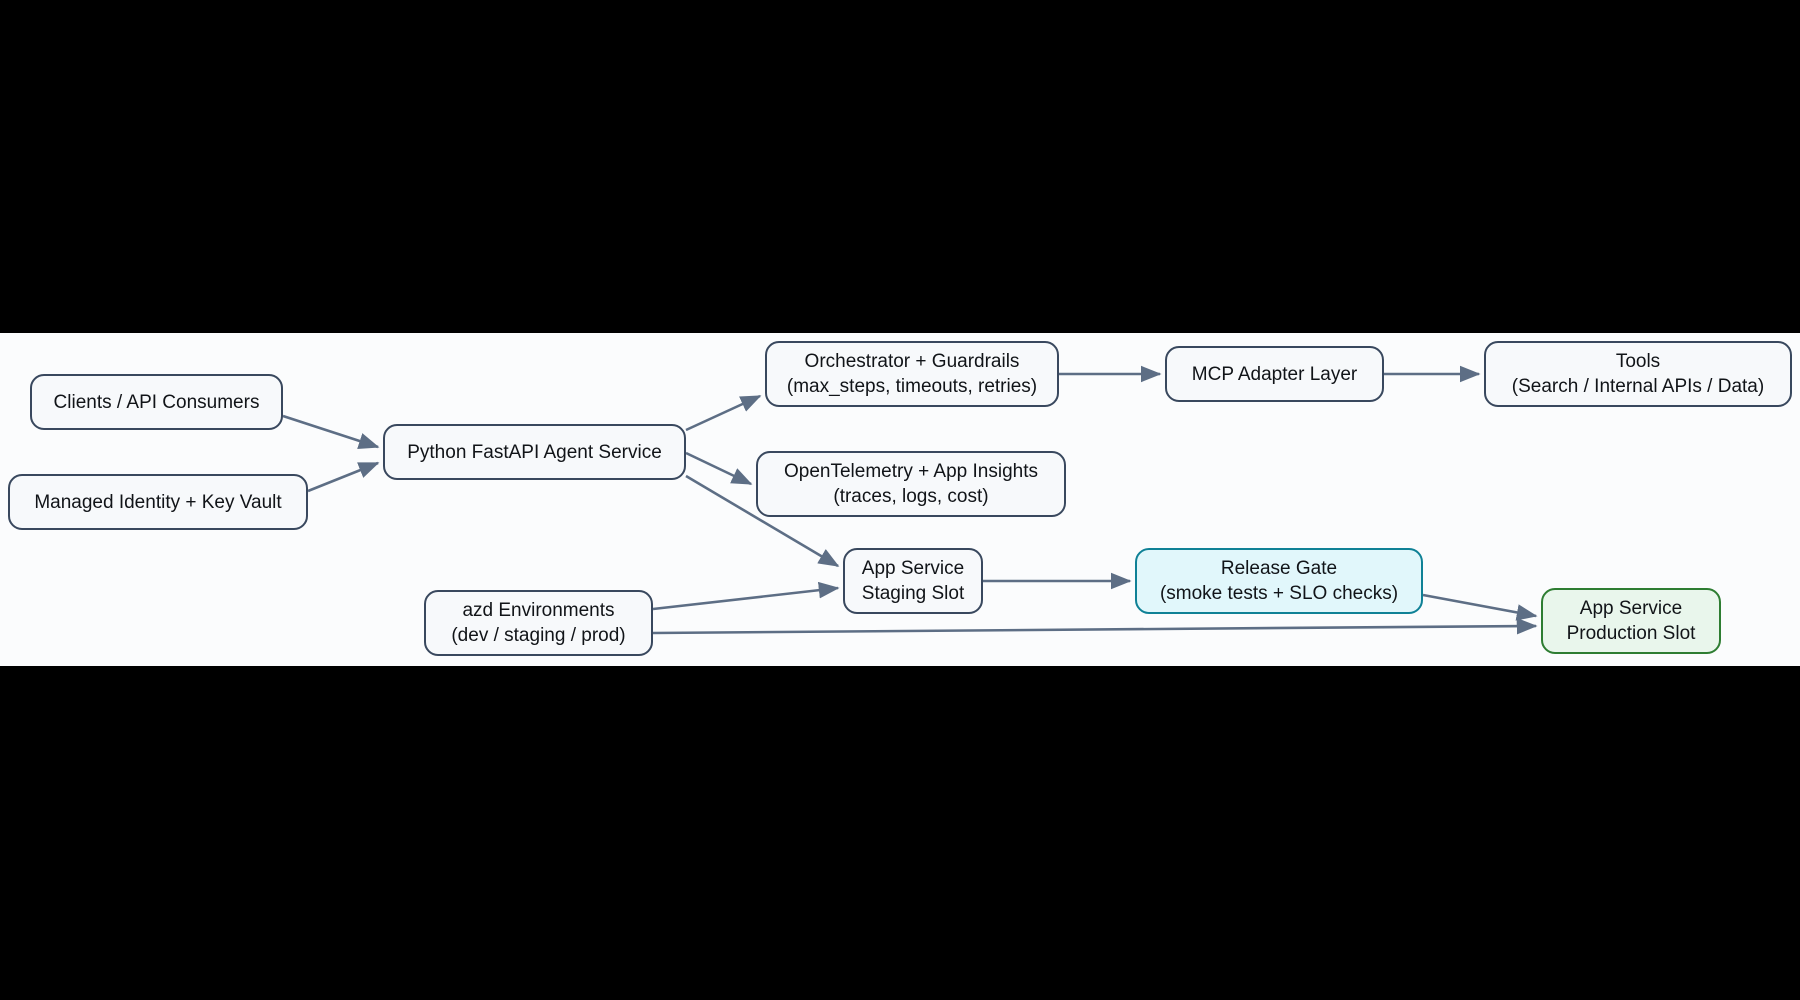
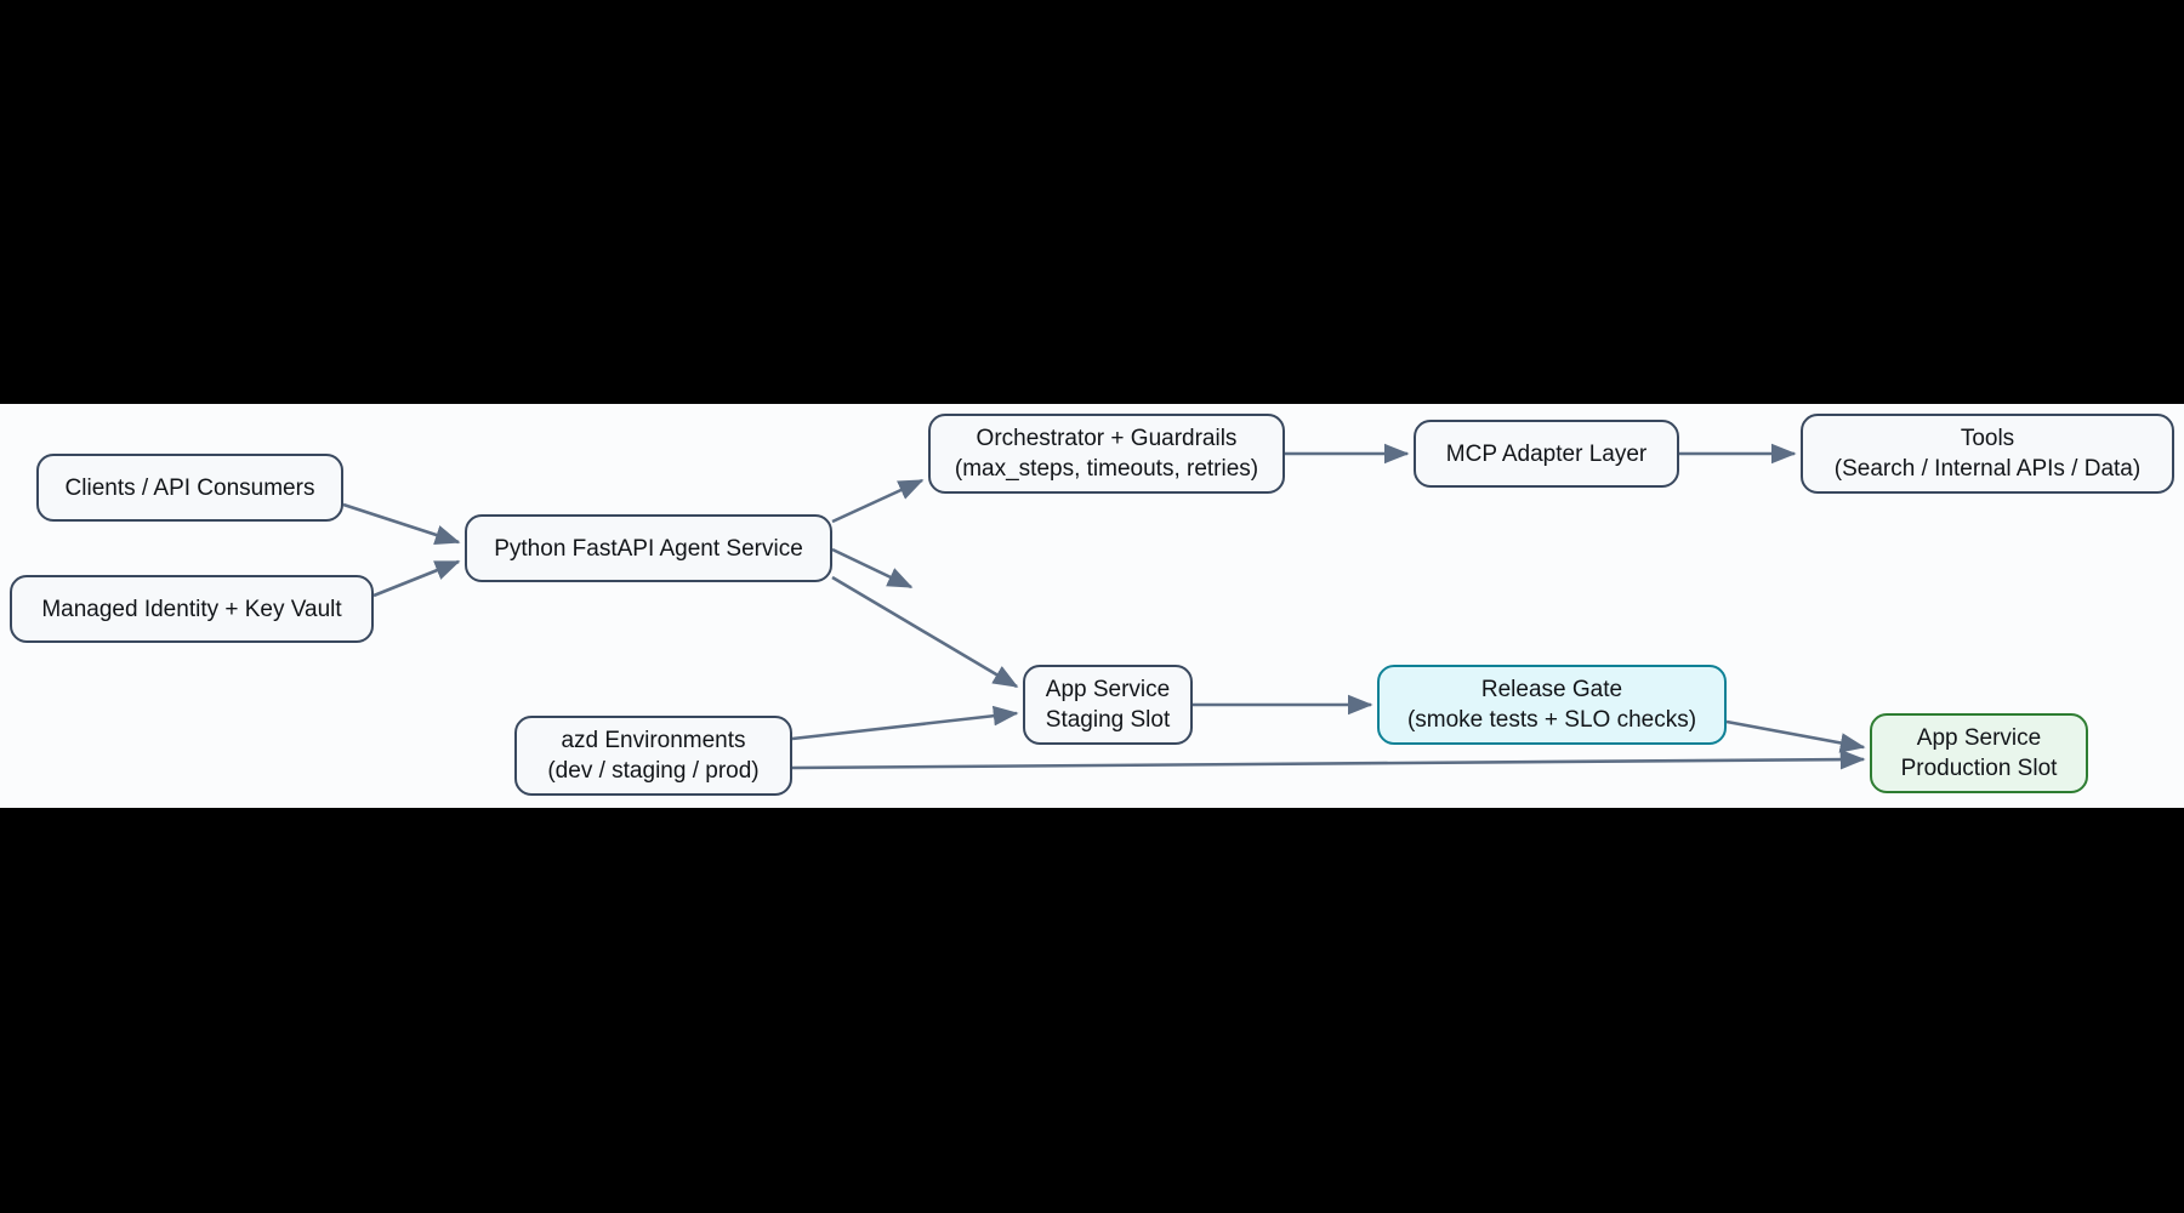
  Clients / API Consumers
  Managed Identity + Key Vault
  Python FastAPI Agent Service
  Orchestrator + Guardrails
  (max_steps, timeouts, retries)
  MCP Adapter Layer
  Tools
  (Search / Internal APIs / Data)
- OpenTelemetry + App Insights
- (traces, logs, cost)
  App Service
  Staging Slot
  azd Environments
  (dev / staging / prod)
  Release Gate
  (smoke tests + SLO checks)
  App Service
  Production Slot
